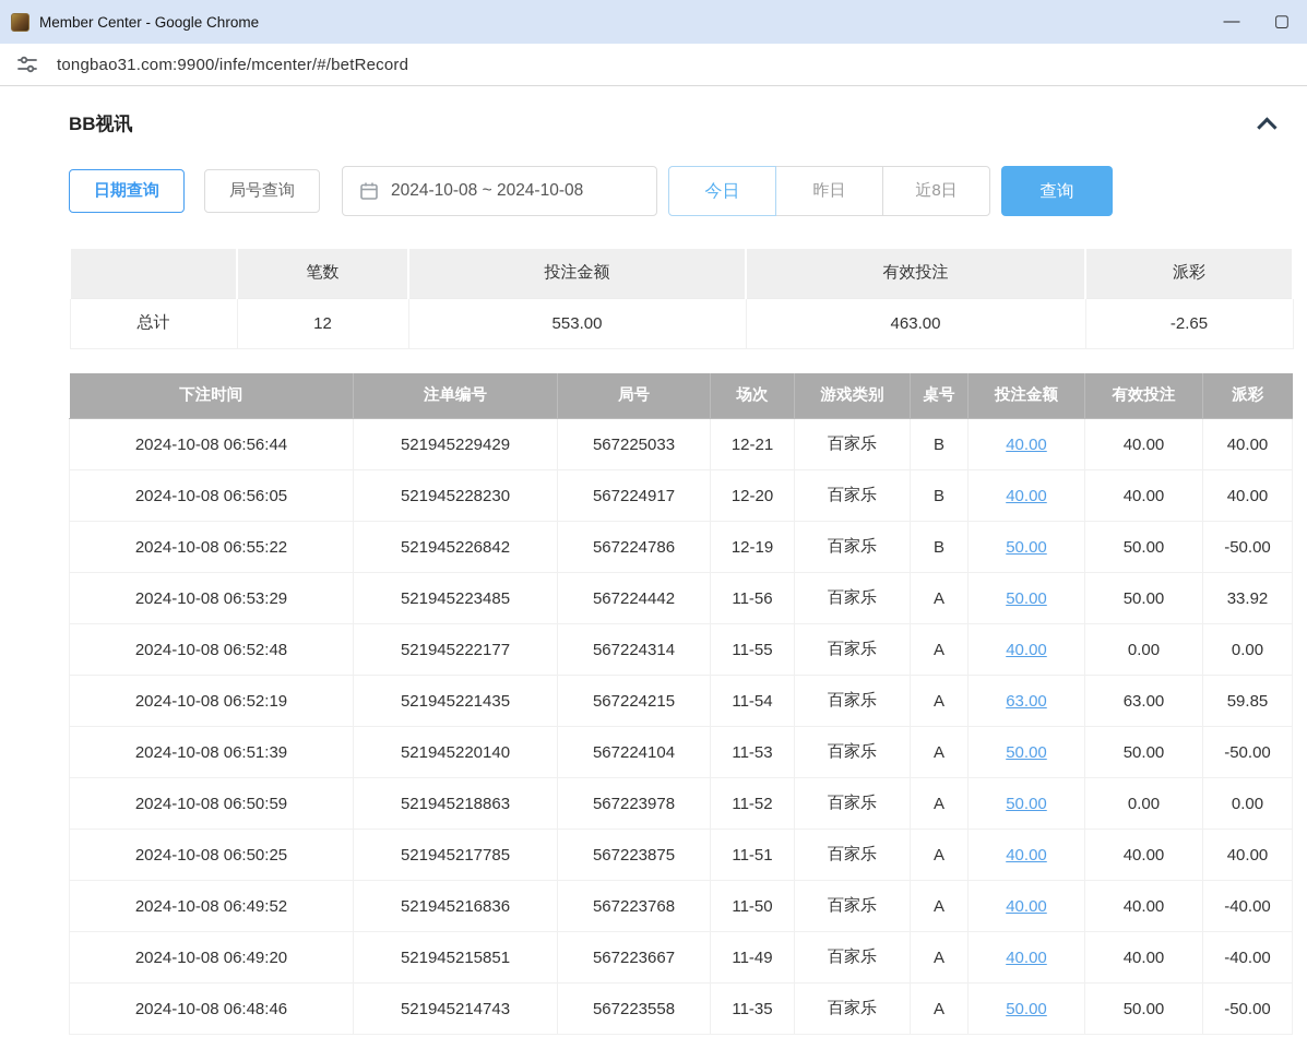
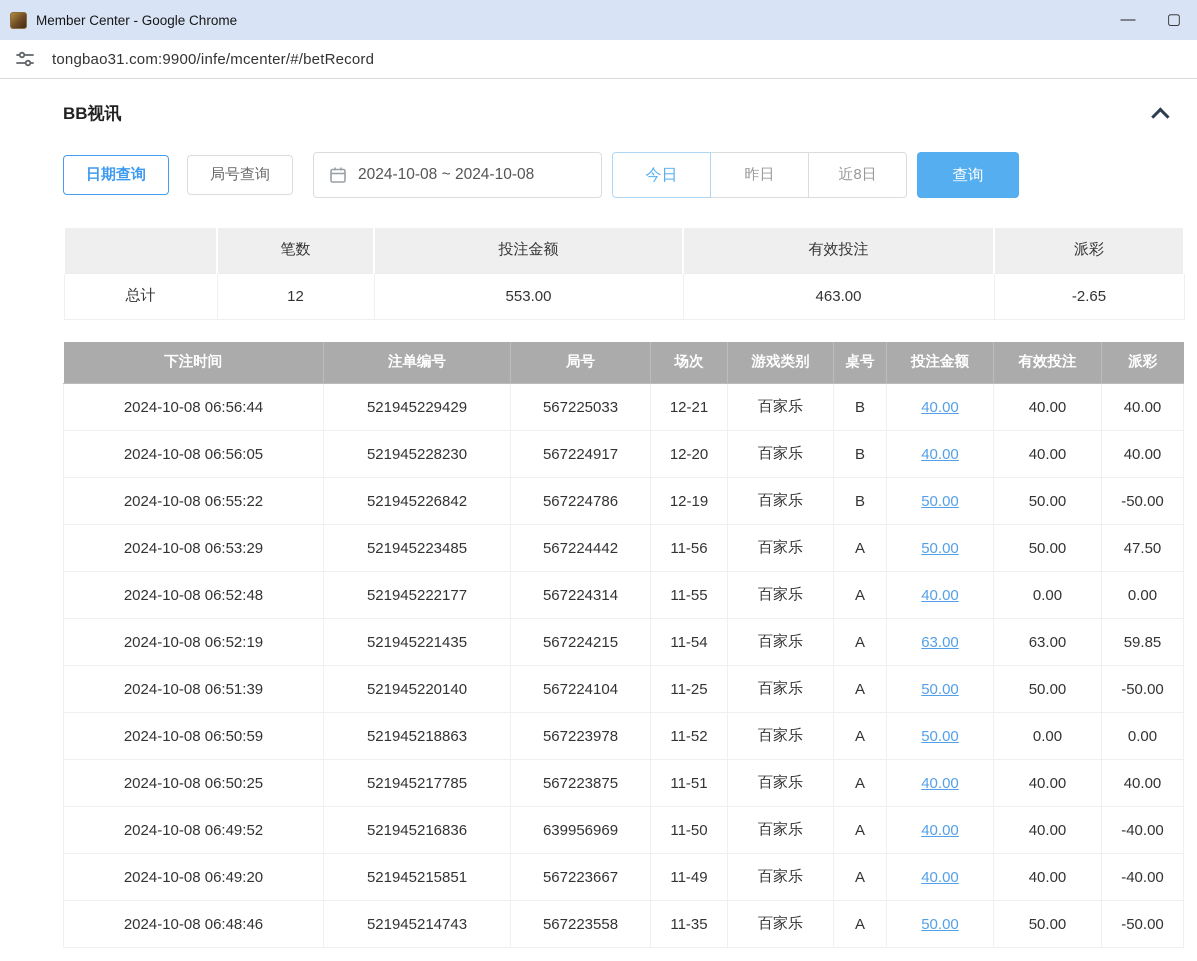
  Member Center - Google Chrome
  —
  ▢
  tongbao31.com:9900/infe/mcenter/#/betRecord
  BB视讯
  日期查询
  局号查询
  2024-10-08 ~ 2024-10-08
  今日
  昨日
  近8日
  查询
  	笔数	投注金额	有效投注	派彩
  总计	12	553.00	463.00	-2.65
  下注时间	注单编号	局号	场次	游戏类别	桌号	投注金额	有效投注	派彩
  2024-10-08 06:56:44	521945229429	567225033	12-21	百家乐	B	40.00	40.00	40.00
  2024-10-08 06:56:05	521945228230	567224917	12-20	百家乐	B	40.00	40.00	40.00
  2024-10-08 06:55:22	521945226842	567224786	12-19	百家乐	B	50.00	50.00	-50.00
- 2024-10-08 06:53:29	521945223485	567224442	11-56	百家乐	A	50.00	50.00	33.92
+ 2024-10-08 06:53:29	521945223485	567224442	11-56	百家乐	A	50.00	50.00	47.50
  2024-10-08 06:52:48	521945222177	567224314	11-55	百家乐	A	40.00	0.00	0.00
  2024-10-08 06:52:19	521945221435	567224215	11-54	百家乐	A	63.00	63.00	59.85
- 2024-10-08 06:51:39	521945220140	567224104	11-53	百家乐	A	50.00	50.00	-50.00
+ 2024-10-08 06:51:39	521945220140	567224104	11-25	百家乐	A	50.00	50.00	-50.00
  2024-10-08 06:50:59	521945218863	567223978	11-52	百家乐	A	50.00	0.00	0.00
  2024-10-08 06:50:25	521945217785	567223875	11-51	百家乐	A	40.00	40.00	40.00
- 2024-10-08 06:49:52	521945216836	567223768	11-50	百家乐	A	40.00	40.00	-40.00
+ 2024-10-08 06:49:52	521945216836	639956969	11-50	百家乐	A	40.00	40.00	-40.00
  2024-10-08 06:49:20	521945215851	567223667	11-49	百家乐	A	40.00	40.00	-40.00
  2024-10-08 06:48:46	521945214743	567223558	11-35	百家乐	A	50.00	50.00	-50.00
